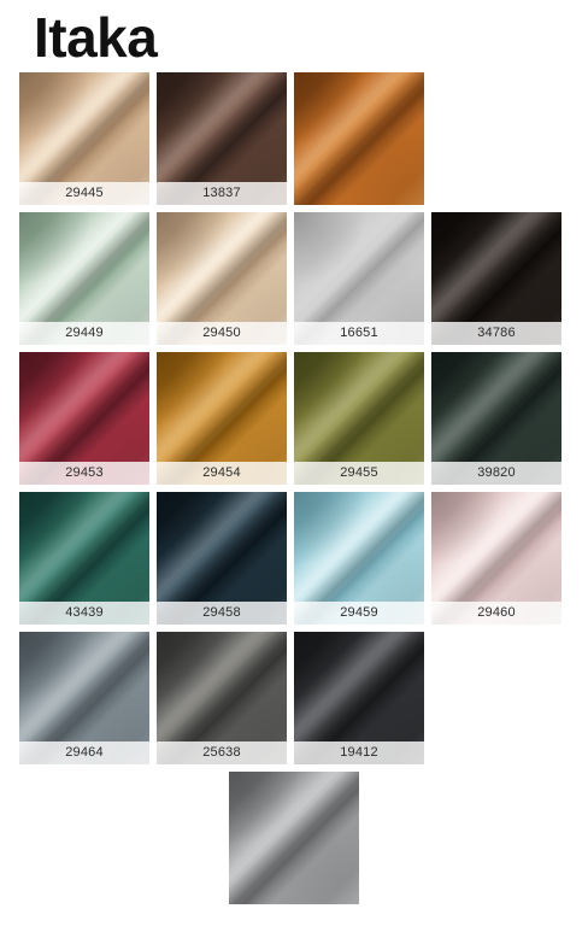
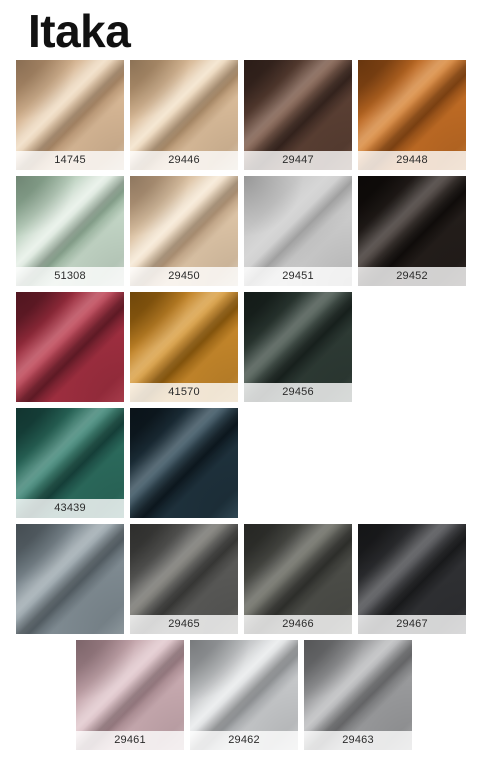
  Itaka
- 29445
+ 14745
+ 29446
- 13837
+ 29447
+ 29448
- 29449
+ 51308
  29450
- 16651
+ 29451
- 34786
+ 29452
- 29453
- 29454
+ 41570
- 29455
- 39820
+ 29456
  43439
- 29458
- 29459
- 29460
- 29464
- 25638
+ 29465
+ 29466
- 19412
+ 29467
+ 29461
+ 29462
+ 29463
